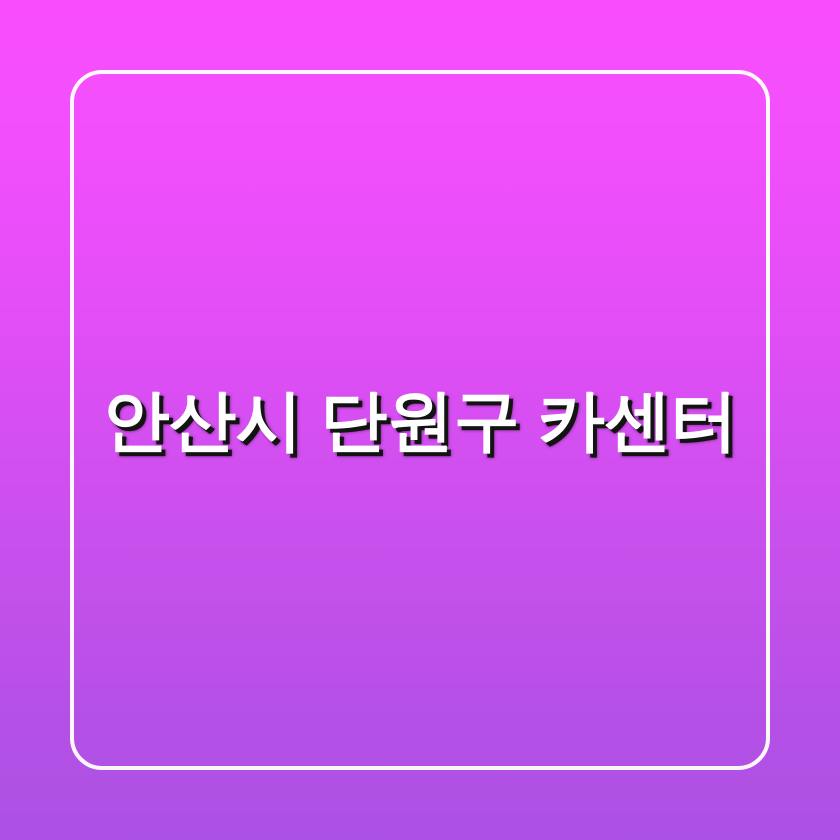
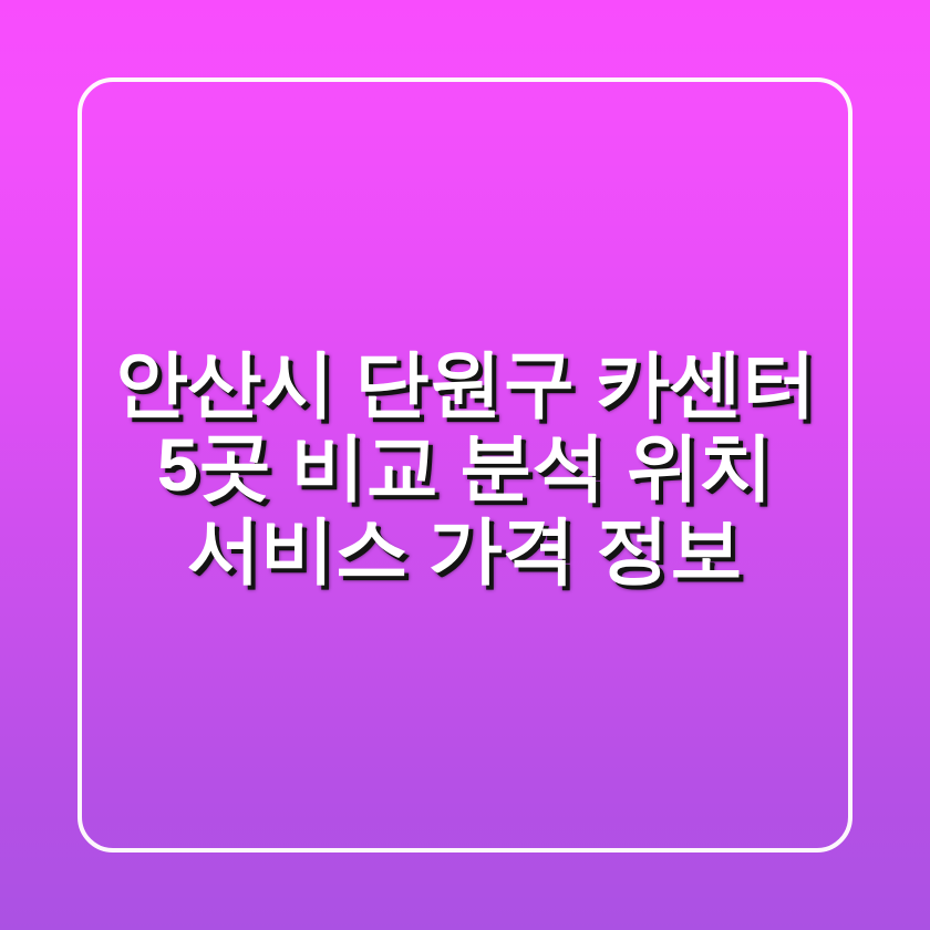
  안산시 단원구 카센터
+ 5곳 비교 분석 위치
+ 서비스 가격 정보
